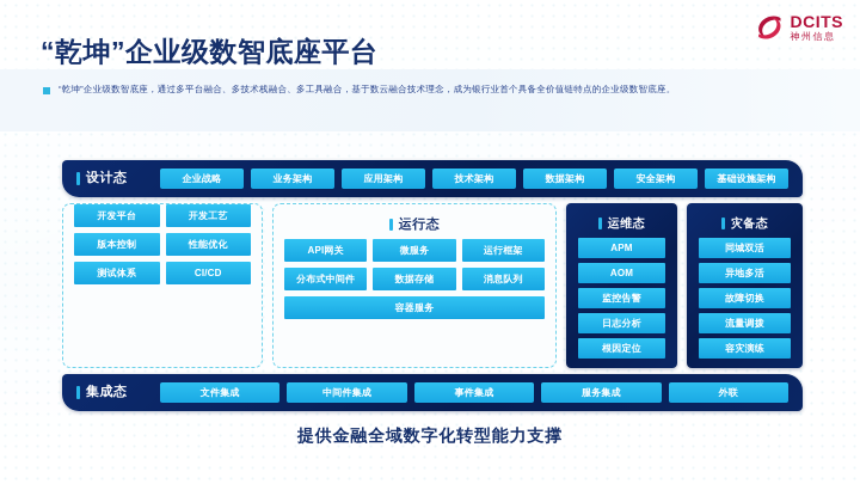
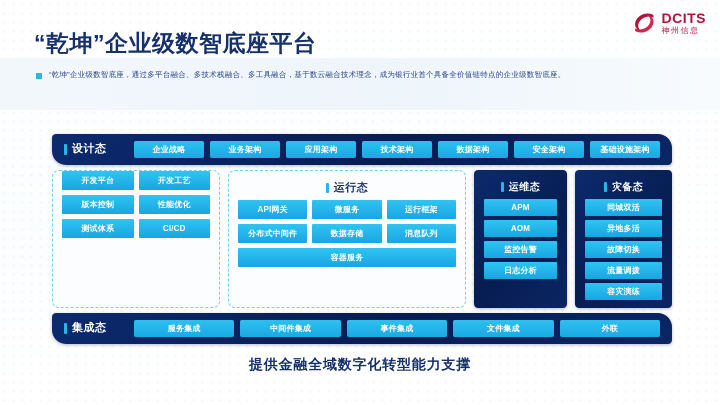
  DCITS
  神州信息
  “乾坤”企业级数智底座平台
  “乾坤”企业级数智底座，通过多平台融合、多技术栈融合、多工具融合，基于数云融合技术理念，成为银行业首个具备全价值链特点的企业级数智底座。
  设计态
  企业战略
  业务架构
  应用架构
  技术架构
  数据架构
  安全架构
  基础设施架构
  开发平台
  开发工艺
  版本控制
  性能优化
  测试体系
  CI/CD
  运行态
  API网关
  微服务
  运行框架
  分布式中间件
  数据存储
  消息队列
  容器服务
  运维态
  APM
  AOM
  监控告警
  日志分析
- 根因定位
  灾备态
  同城双活
  异地多活
  故障切换
  流量调拨
  容灾演练
  集成态
- 文件集成
+ 服务集成
  中间件集成
  事件集成
- 服务集成
+ 文件集成
  外联
  提供金融全域数字化转型能力支撑
